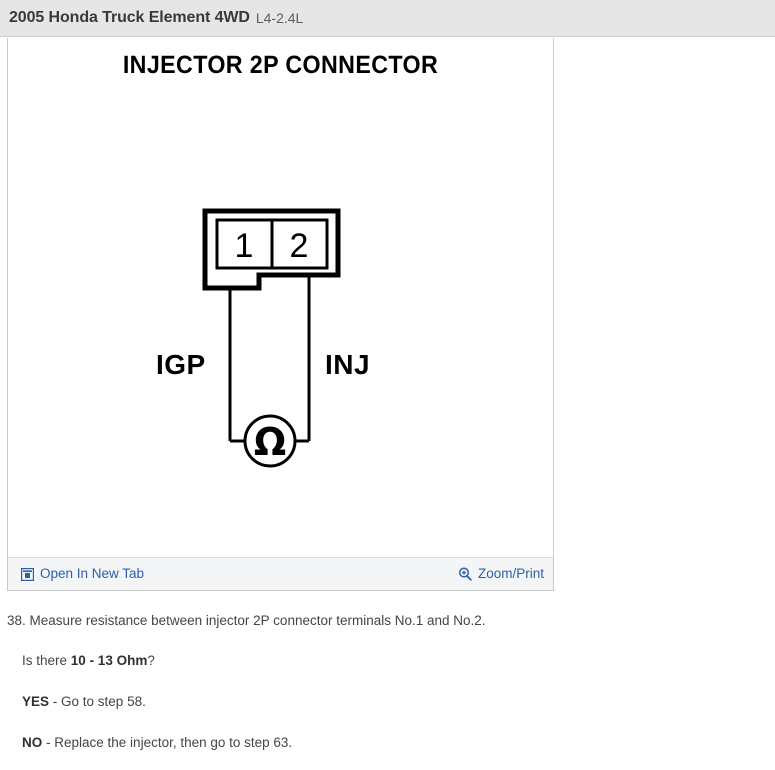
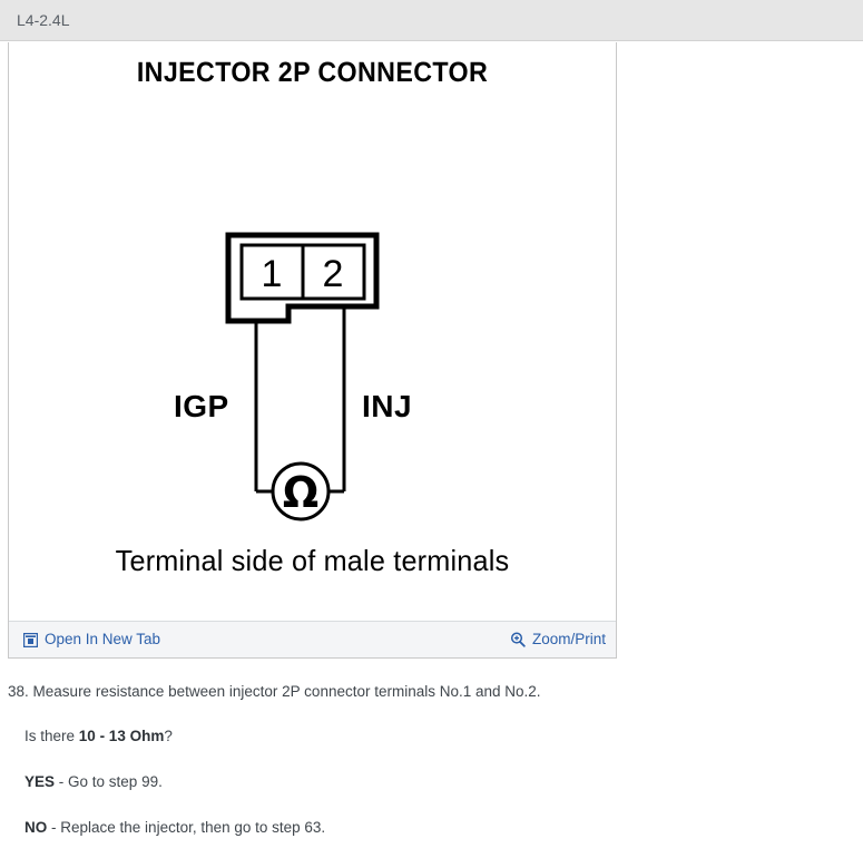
- 2005 Honda Truck Element 4WD
  L4-2.4L
  INJECTOR 2P CONNECTOR
  1
  2
  Ω
  IGP
  INJ
+ Terminal side of male terminals
  Open In New Tab
  Zoom/Print
  38. Measure resistance between injector 2P connector terminals No.1 and No.2.
  Is there 10 - 13 Ohm?
- YES - Go to step 58.
+ YES - Go to step 99.
  NO - Replace the injector, then go to step 63.
